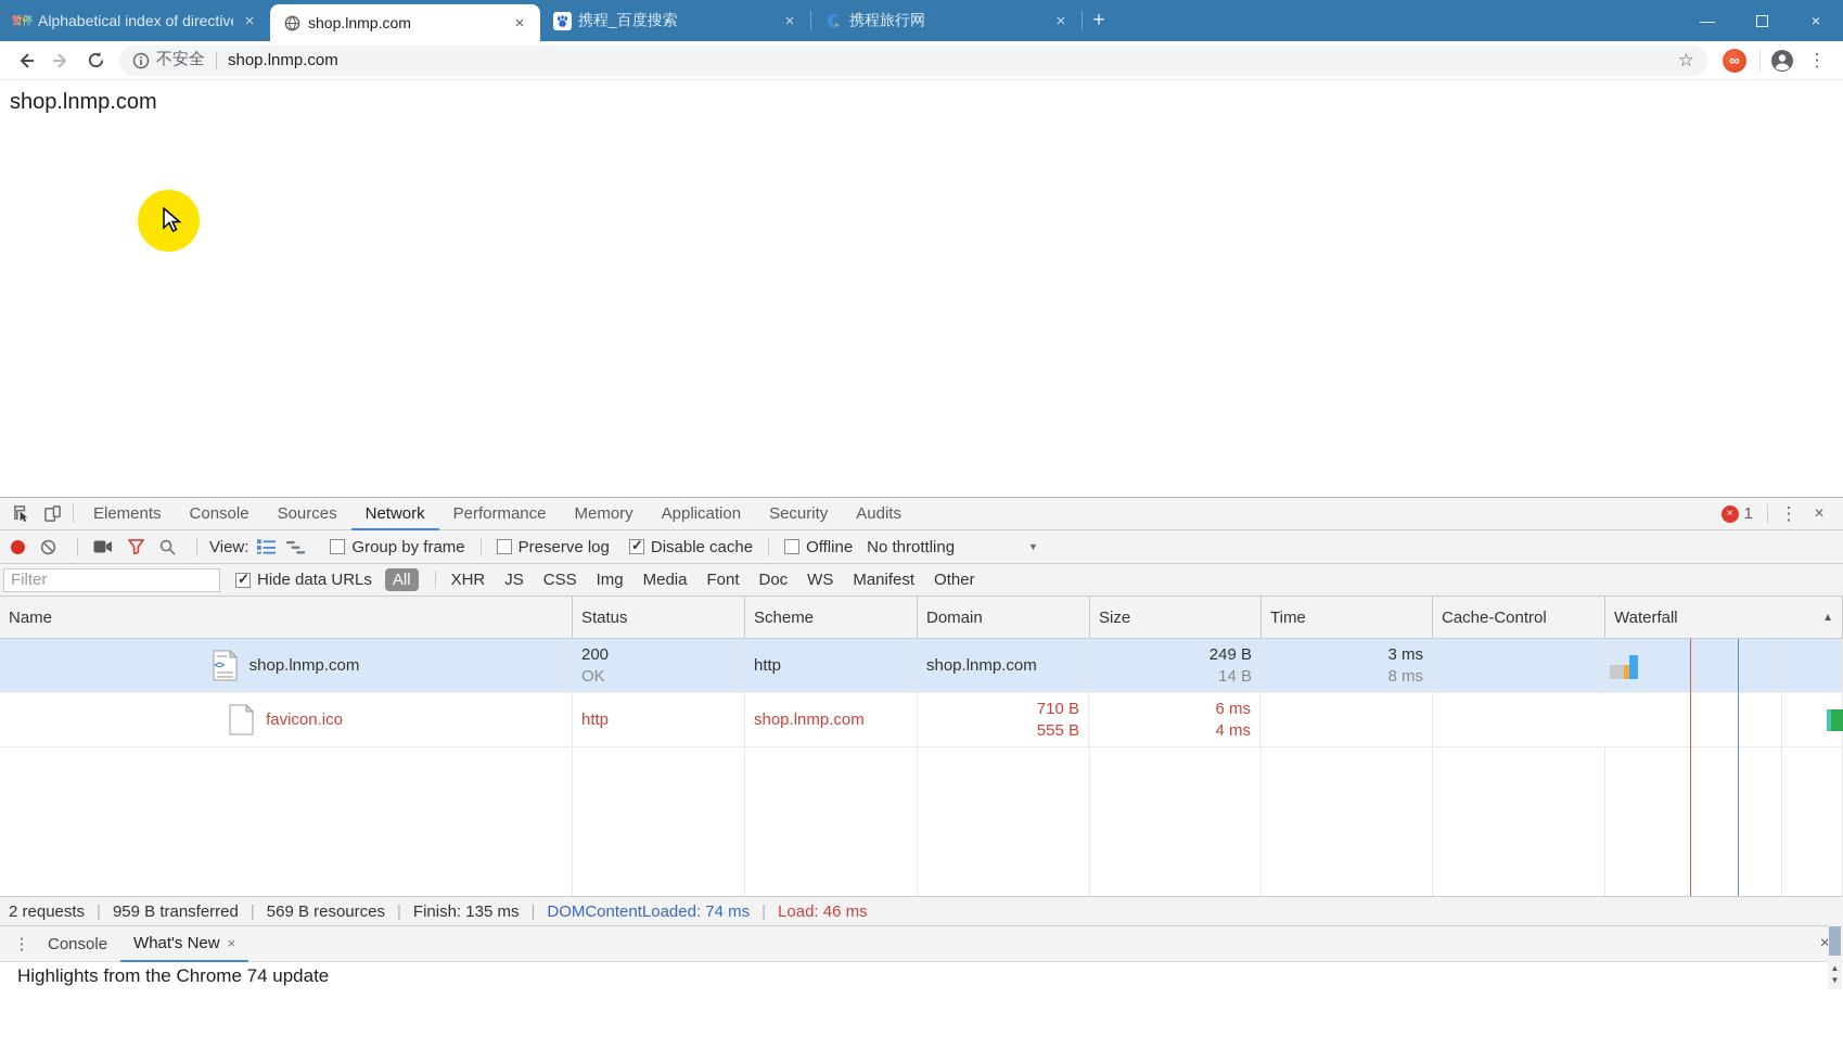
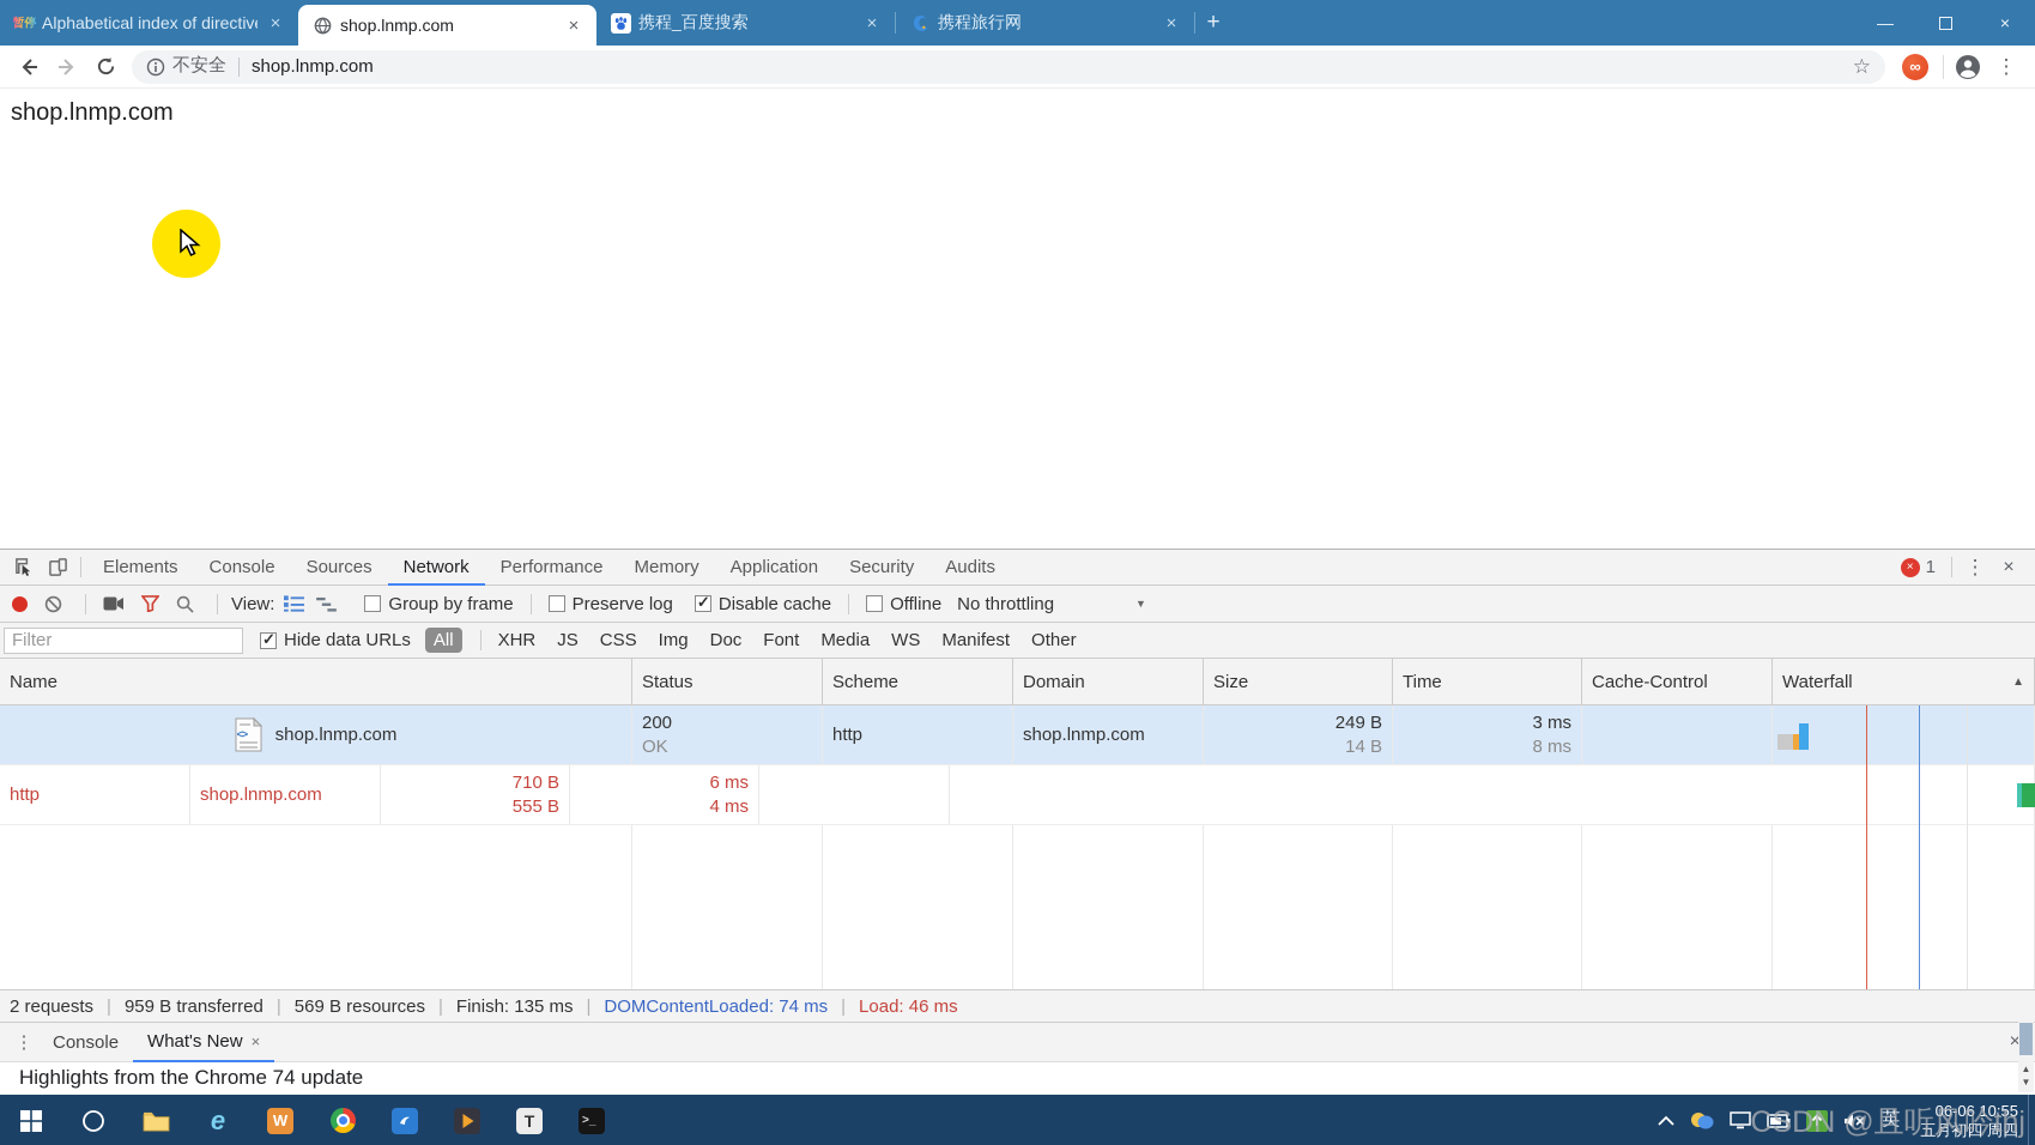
  暂停
  Alphabetical index of directiv
  ×
  shop.lnmp.com
  ×
  携程_百度搜索
  ×
  携程旅行网
  ×
  +
  —
  ×
  不安全
  shop.lnmp.com
  ☆
  ∞
  ⋮
  shop.lnmp.com
  Elements
  Console
  Sources
  Network
  Performance
  Memory
  Application
  Security
  Audits
  ×
  1
  ⋮
  ×
  View:
  Group by frame
  Preserve log
  Disable cache
  Offline
  No throttling
  ▼
  Filter
  Hide data URLs
  All
  XHR
  JS
  CSS
  Img
- Media
+ Doc
  Font
- Doc
+ Media
  WS
  Manifest
  Other
  Name
  Status
  Scheme
  Domain
  Size
  Time
  Cache-Control
  Waterfall
  ▲
  <>
  shop.lnmp.com
  200
  OK
  http
  shop.lnmp.com
  249 B
  14 B
  3 ms
  8 ms
- favicon.ico
  http
  shop.lnmp.com
  710 B
  555 B
  6 ms
  4 ms
  2 requests
  959 B transferred
  569 B resources
  Finish: 135 ms
  DOMContentLoaded: 74 ms
  Load: 46 ms
  ⋮
  Console
  What's New
  ×
  ×
  Highlights from the Chrome 74 update
  ▲
  ▼
+ e
+ W
+ T
+ >_
+ 英
+ 06-06 10:55
+ 五月初四 周四
+ CSDN @且听风吟thj
